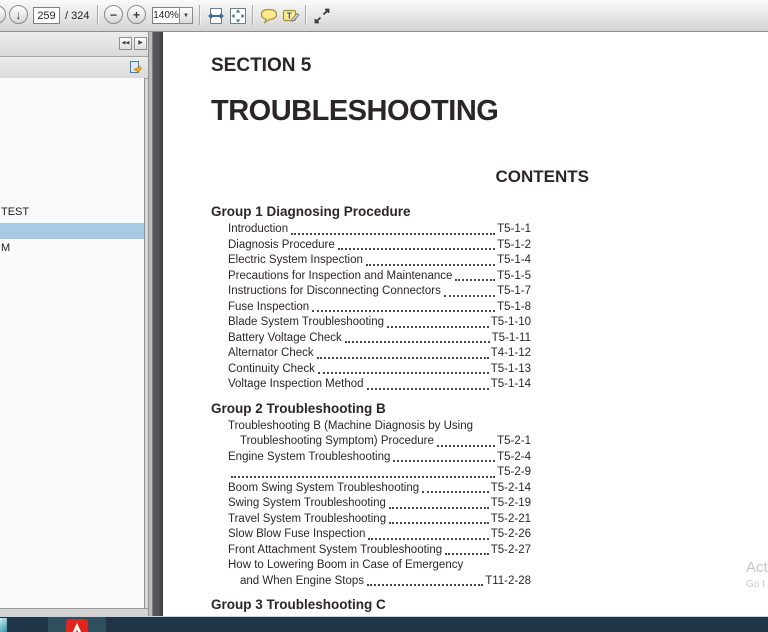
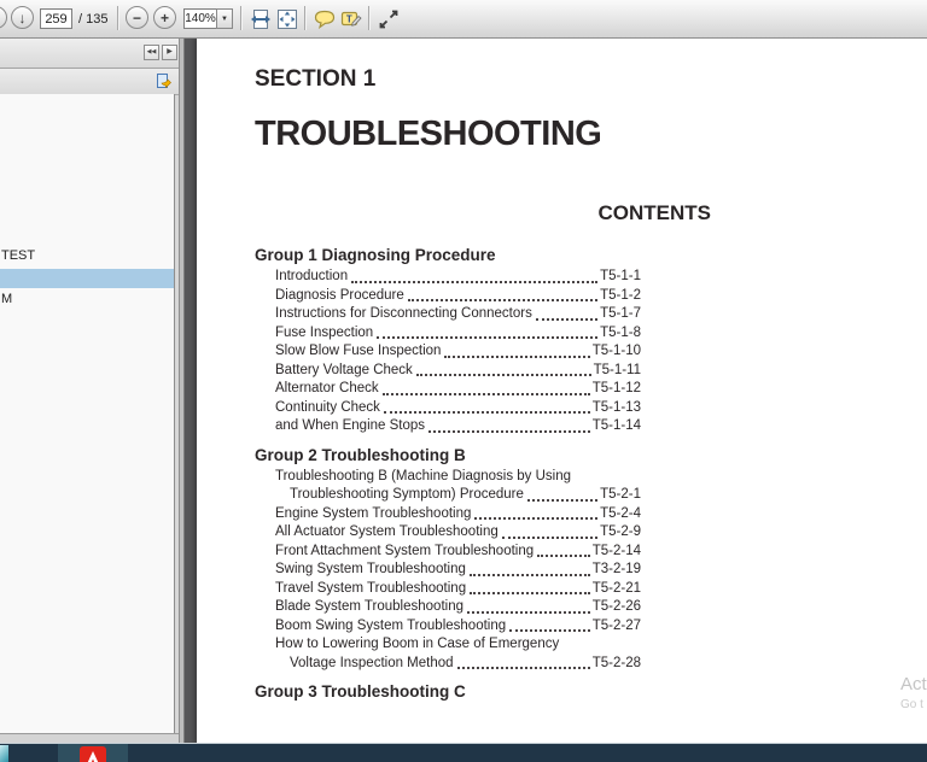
  ↓
  259
- / 324
+ / 135
  −
  +
  140%
  T
  TEST
  M
- SECTION 5
+ SECTION 1
  TROUBLESHOOTING
  CONTENTS
  Group 1 Diagnosing Procedure
  Introduction
  T5-1-1
  Diagnosis Procedure
  T5-1-2
- Electric System Inspection
- T5-1-4
- Precautions for Inspection and Maintenance
- T5-1-5
  Instructions for Disconnecting Connectors
  T5-1-7
  Fuse Inspection
  T5-1-8
- Blade System Troubleshooting
+ Slow Blow Fuse Inspection
  T5-1-10
  Battery Voltage Check
  T5-1-11
  Alternator Check
- T4-1-12
+ T5-1-12
  Continuity Check
  T5-1-13
- Voltage Inspection Method
+ and When Engine Stops
  T5-1-14
  Group 2 Troubleshooting B
  Troubleshooting B (Machine Diagnosis by Using
  Troubleshooting Symptom) Procedure
  T5-2-1
  Engine System Troubleshooting
  T5-2-4
+ All Actuator System Troubleshooting
  T5-2-9
- Boom Swing System Troubleshooting
+ Front Attachment System Troubleshooting
  T5-2-14
  Swing System Troubleshooting
- T5-2-19
+ T3-2-19
  Travel System Troubleshooting
  T5-2-21
- Slow Blow Fuse Inspection
+ Blade System Troubleshooting
  T5-2-26
- Front Attachment System Troubleshooting
+ Boom Swing System Troubleshooting
  T5-2-27
  How to Lowering Boom in Case of Emergency
- and When Engine Stops
+ Voltage Inspection Method
- T11-2-28
+ T5-2-28
  Group 3 Troubleshooting C
  Act
  Go t
